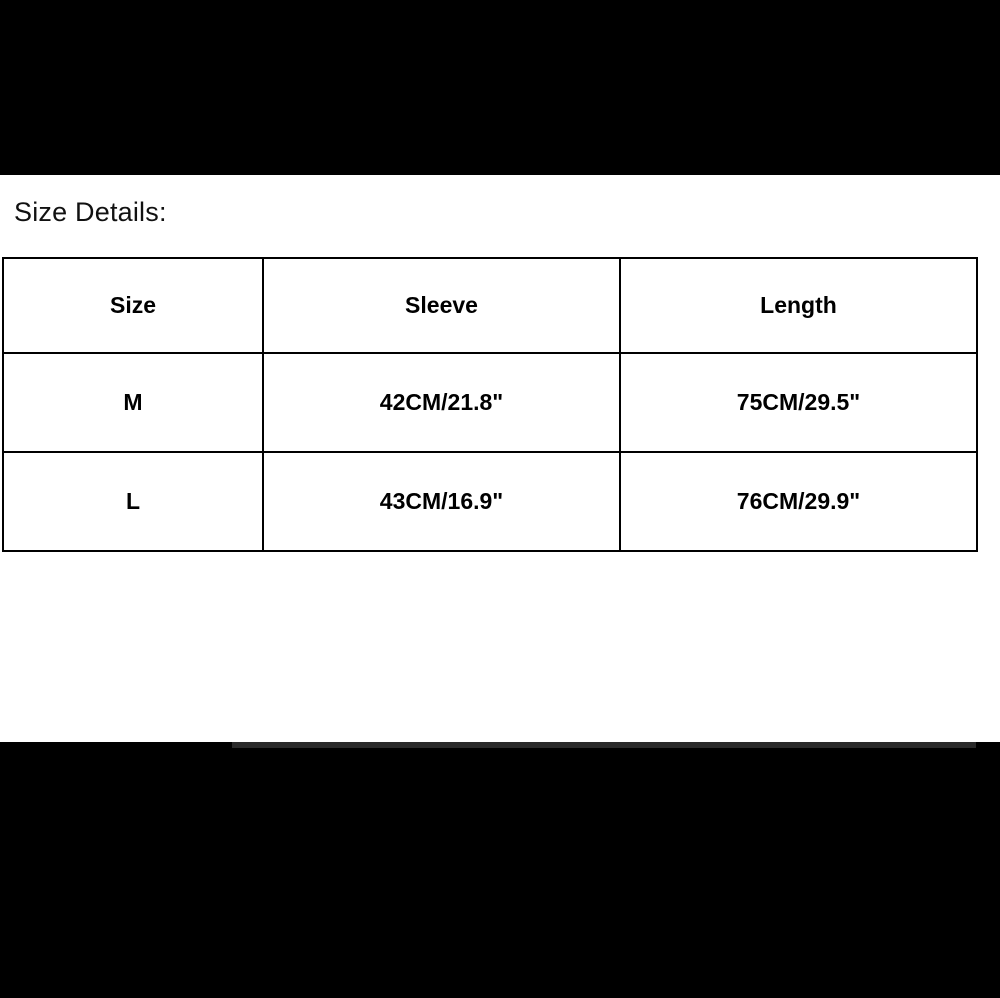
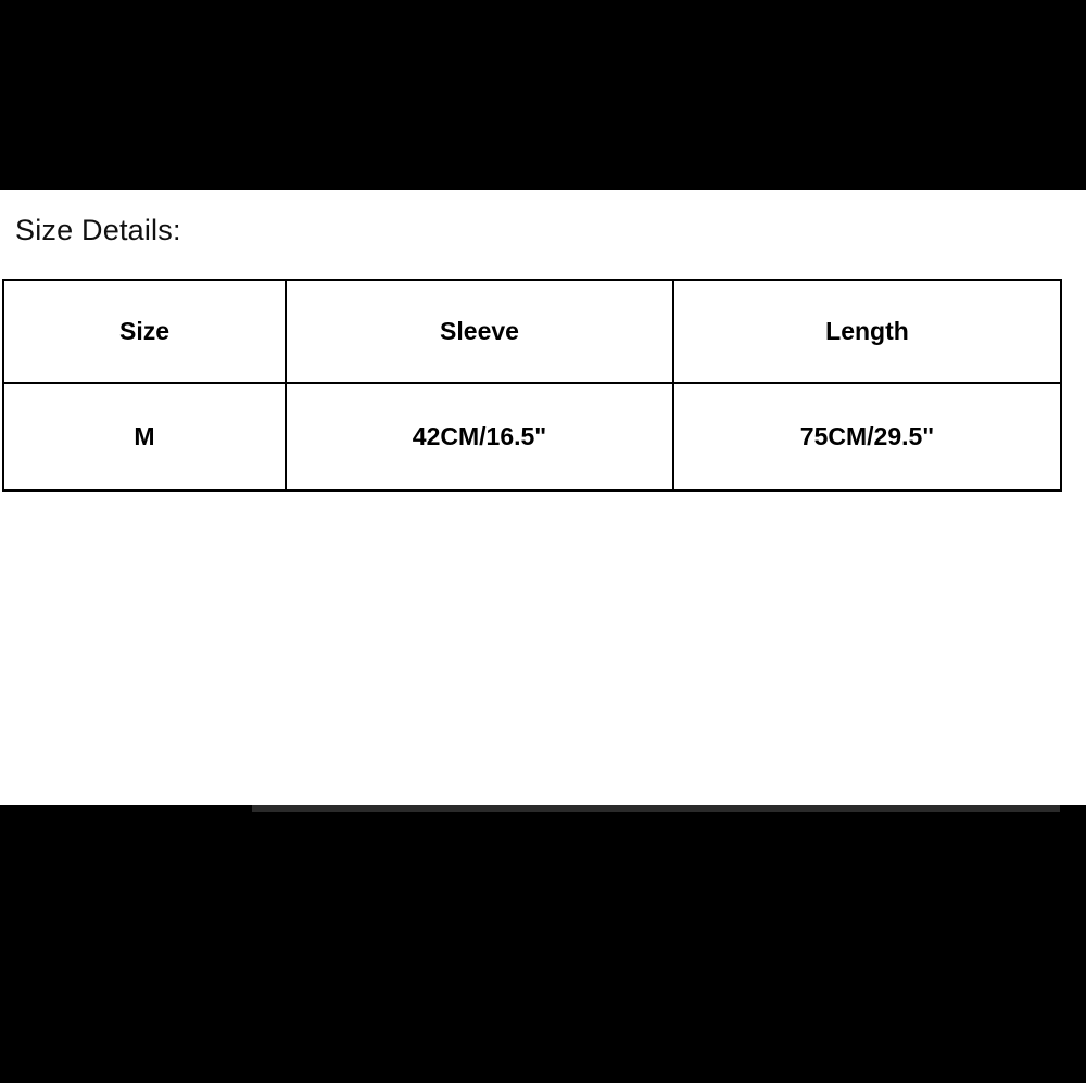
  Size Details:
  Size	Sleeve	Length
- M	42CM/21.8"	75CM/29.5"
+ M	42CM/16.5"	75CM/29.5"
- L	43CM/16.9"	76CM/29.9"
